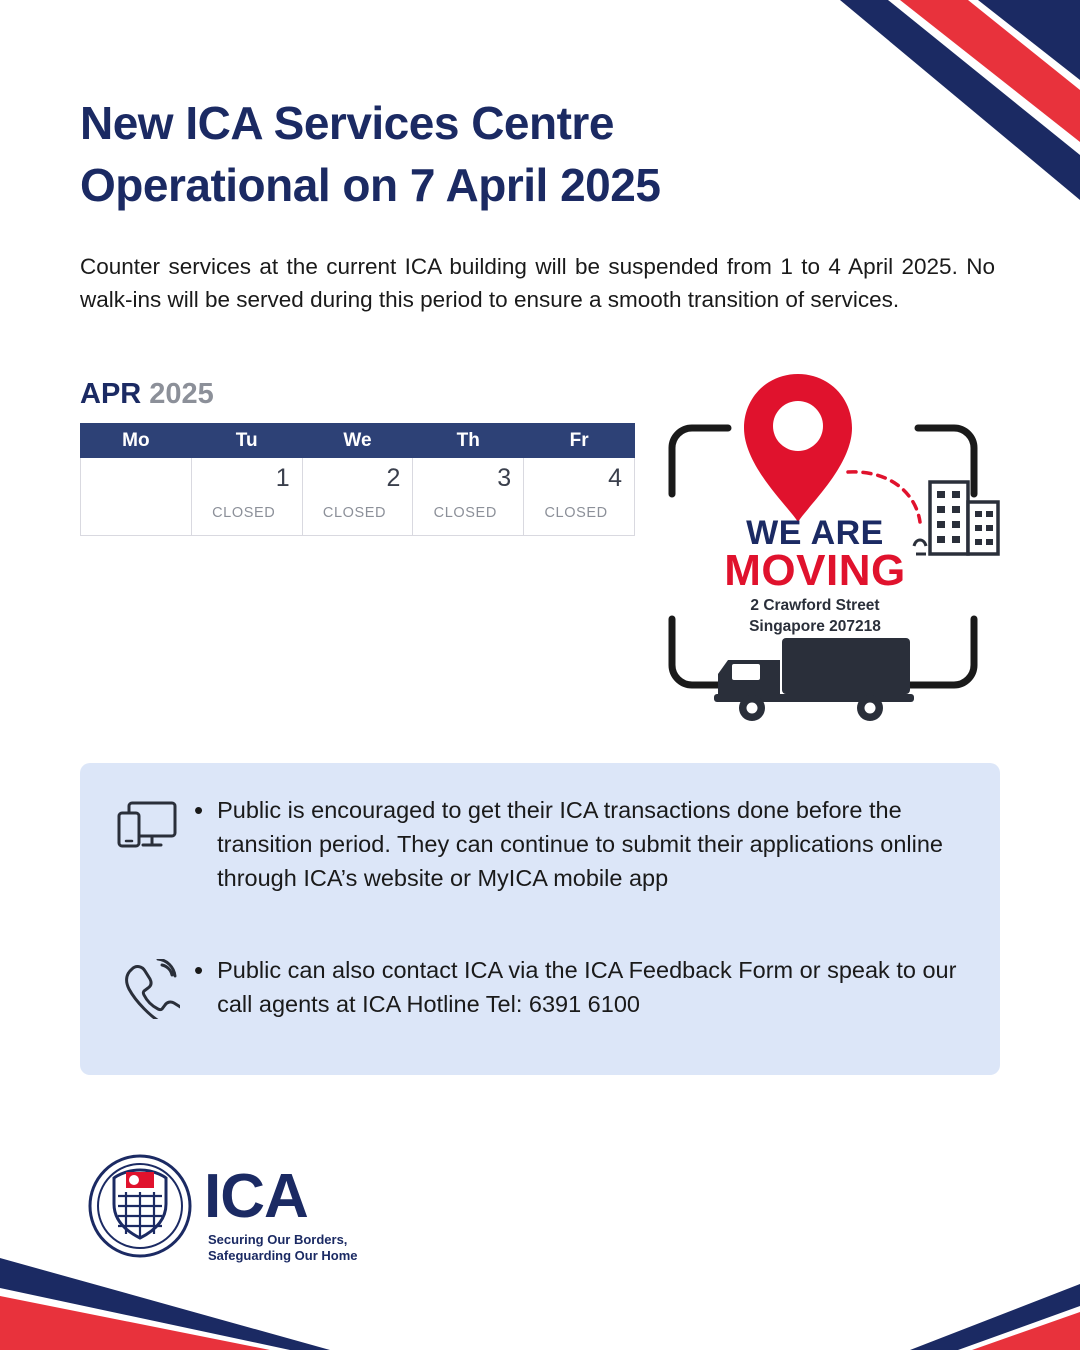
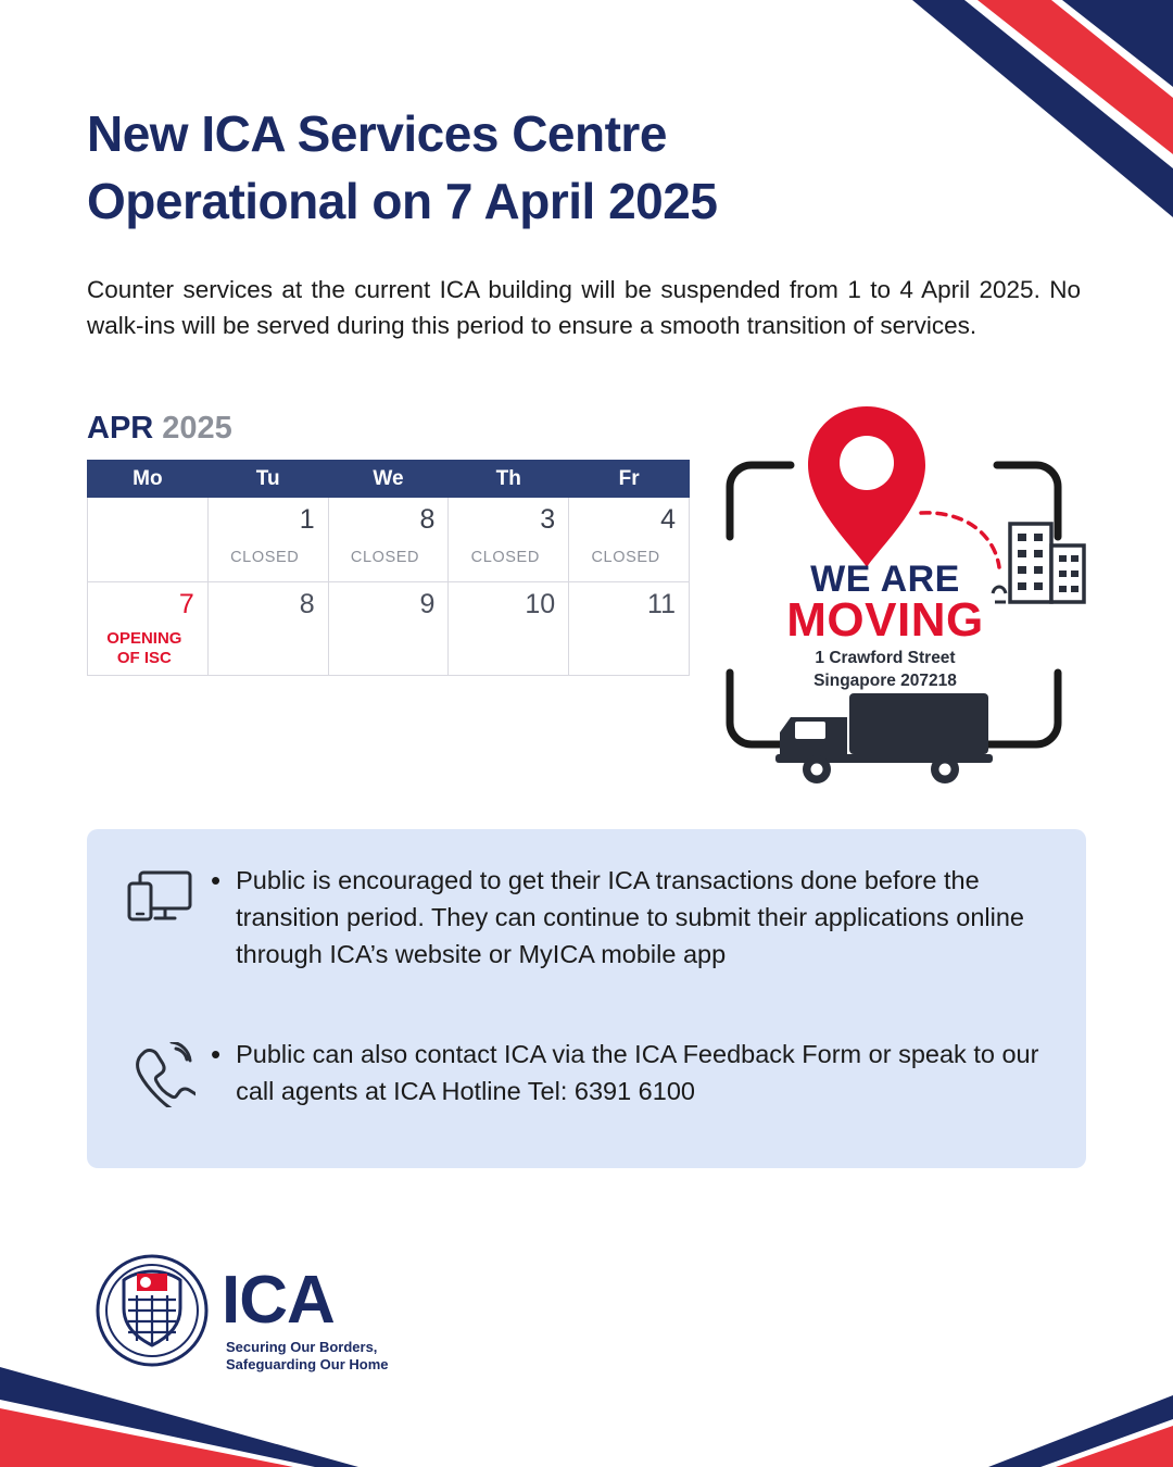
  New ICA Services Centre
  Operational on 7 April 2025
  Counter services at the current ICA building will be suspended from 1 to 4 April 2025. No walk-ins will be served during this period to ensure a smooth transition of services.
  APR 2025
  Mo	Tu	We	Th	Fr
- 	1 CLOSED	2 CLOSED	3 CLOSED	4 CLOSED
+ 	1 CLOSED	8 CLOSED	3 CLOSED	4 CLOSED
+ 7 OPENING OF ISC	8	9	10	11
  WE ARE
  MOVING
- 2 Crawford Street
+ 1 Crawford Street
  Singapore 207218
  •
  Public is encouraged to get their ICA transactions done before the transition period. They can continue to submit their applications online through ICA’s website or MyICA mobile app
  •
  Public can also contact ICA via the ICA Feedback Form or speak to our call agents at ICA Hotline Tel: 6391 6100
  ICA
  Securing Our Borders,
  Safeguarding Our Home
